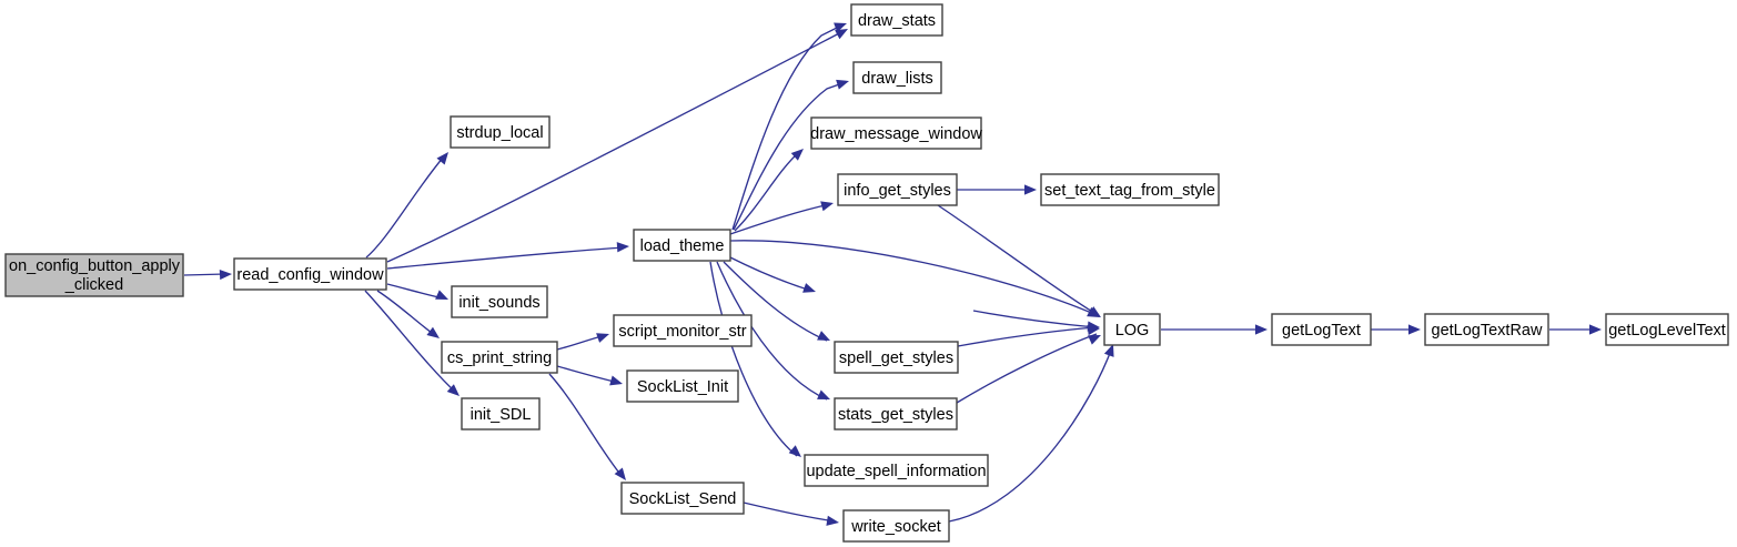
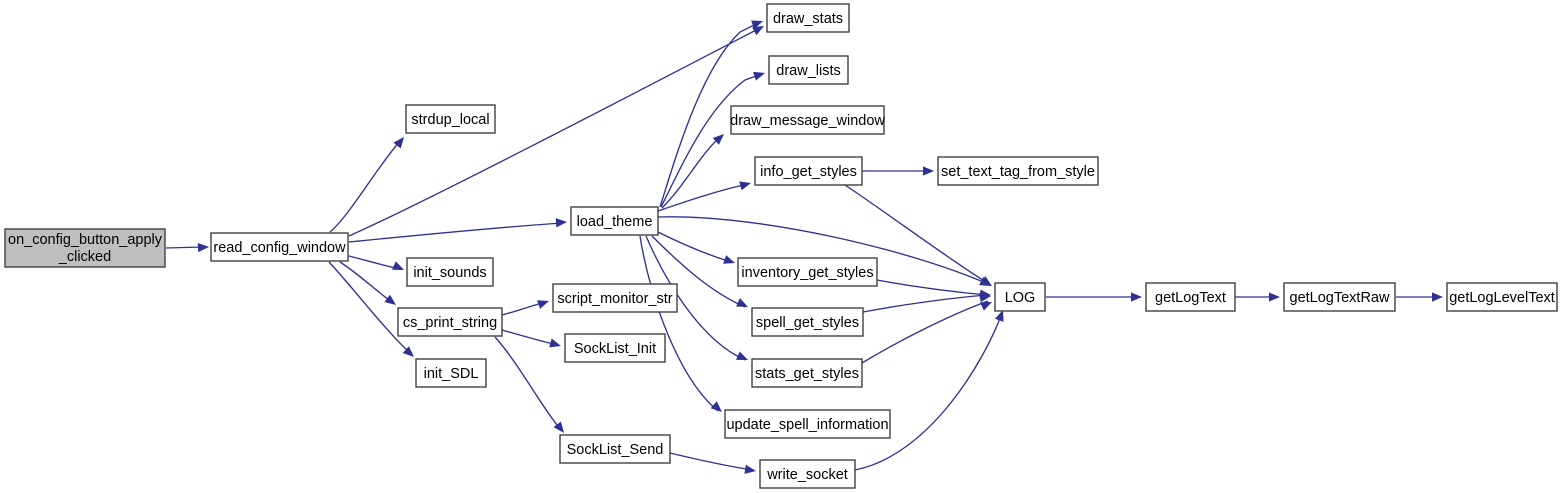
  on_config_button_apply
  _clicked
  read_config_window
  strdup_local
  load_theme
  init_sounds
  cs_print_string
  init_SDL
  script_monitor_str
  SockList_Init
  SockList_Send
  draw_stats
  draw_lists
  draw_message_window
  info_get_styles
+ inventory_get_styles
  spell_get_styles
  stats_get_styles
  update_spell_information
  write_socket
  set_text_tag_from_style
  LOG
  getLogText
  getLogTextRaw
  getLogLevelText
